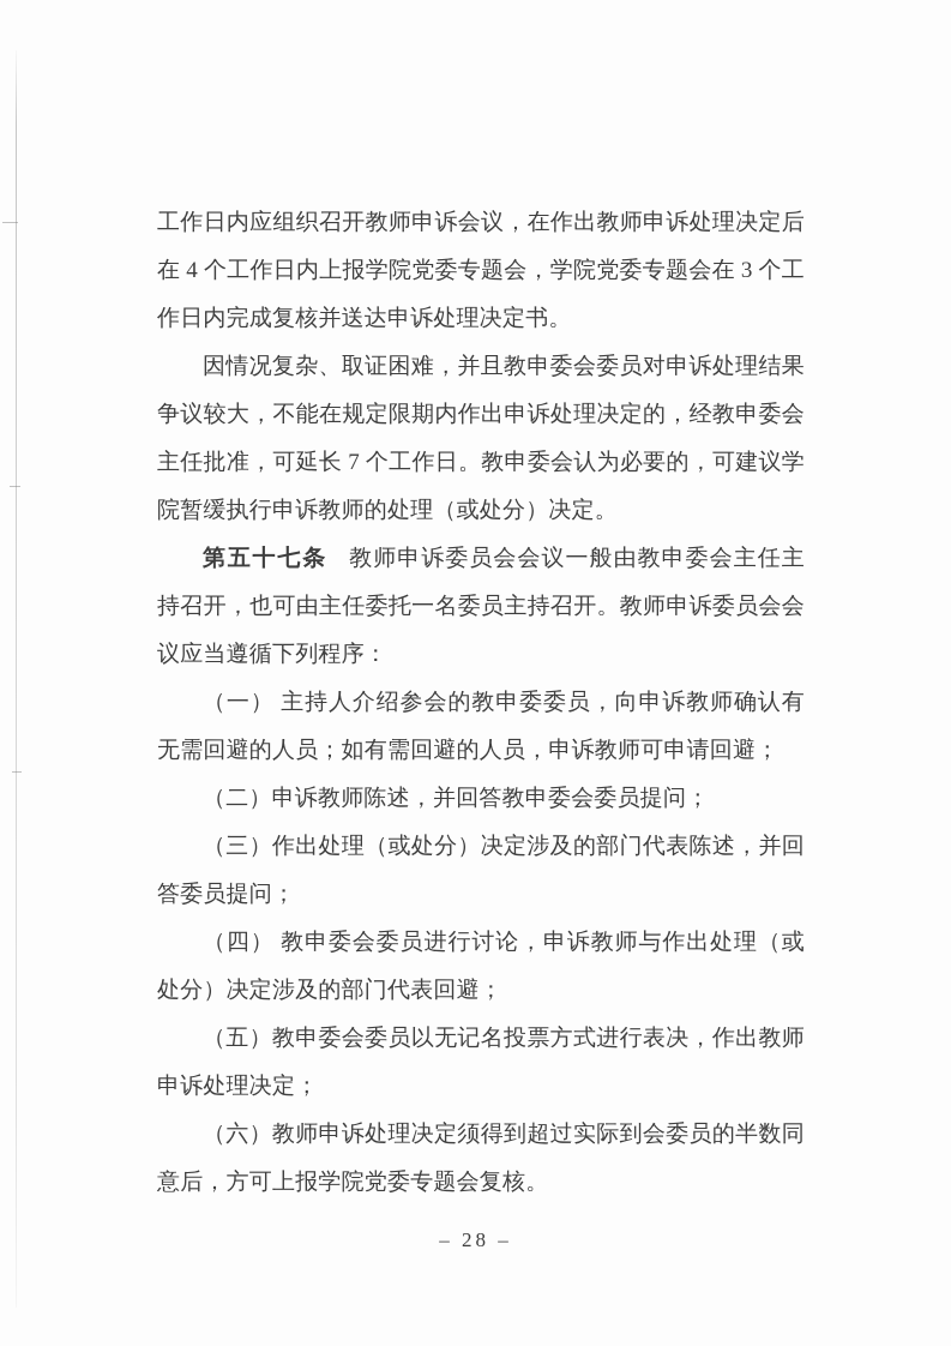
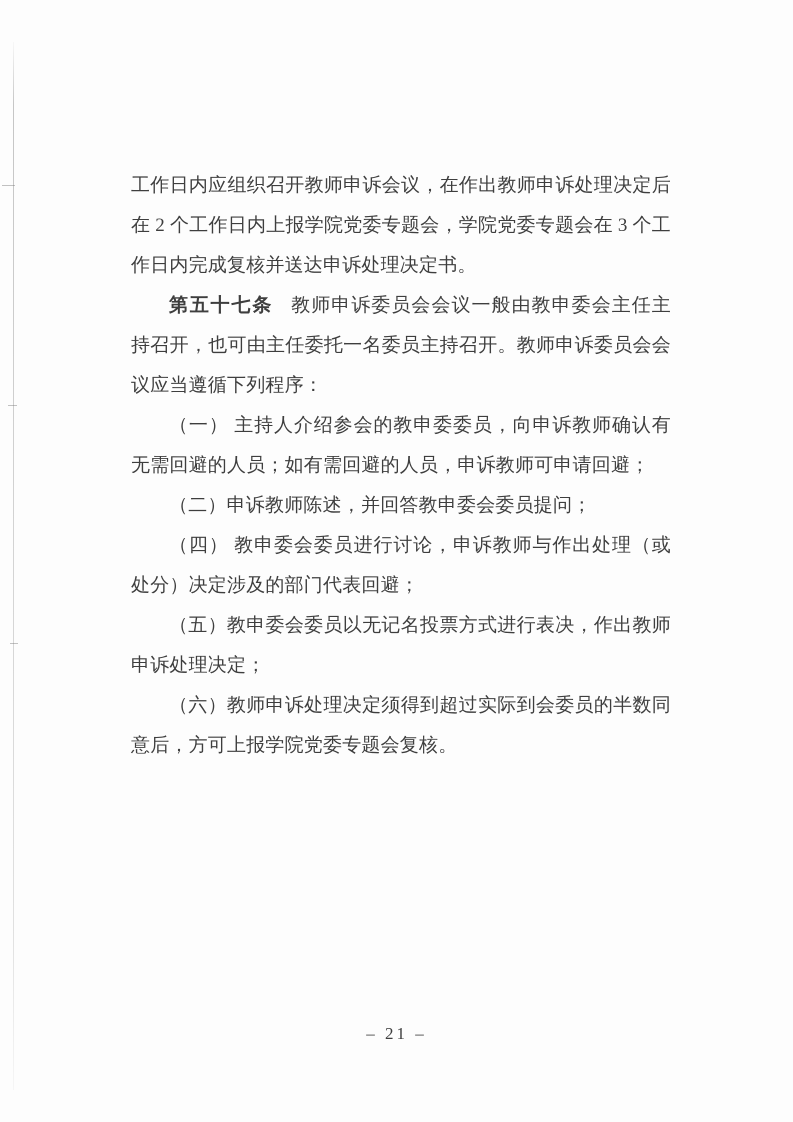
- 工作日内应组织召开教师申诉会议，在作出教师申诉处理决定后在 4 个工作日内上报学院党委专题会，学院党委专题会在 3 个工作日内完成复核并送达申诉处理决定书。
+ 工作日内应组织召开教师申诉会议，在作出教师申诉处理决定后在 2 个工作日内上报学院党委专题会，学院党委专题会在 3 个工作日内完成复核并送达申诉处理决定书。
- 因情况复杂、取证困难，并且教申委会委员对申诉处理结果争议较大，不能在规定限期内作出申诉处理决定的，经教申委会主任批准，可延长 7 个工作日。教申委会认为必要的，可建议学院暂缓执行申诉教师的处理（或处分）决定。
  第五十七条 教师申诉委员会会议一般由教申委会主任主持召开，也可由主任委托一名委员主持召开。教师申诉委员会会议应当遵循下列程序：
  （一） 主持人介绍参会的教申委委员，向申诉教师确认有无需回避的人员；如有需回避的人员，申诉教师可申请回避；
  （二）申诉教师陈述，并回答教申委会委员提问；
- （三）作出处理（或处分）决定涉及的部门代表陈述，并回答委员提问；
  （四） 教申委会委员进行讨论，申诉教师与作出处理（或处分）决定涉及的部门代表回避；
  （五）教申委会委员以无记名投票方式进行表决，作出教师申诉处理决定；
  （六）教师申诉处理决定须得到超过实际到会委员的半数同意后，方可上报学院党委专题会复核。
- – 28 –
+ – 21 –
